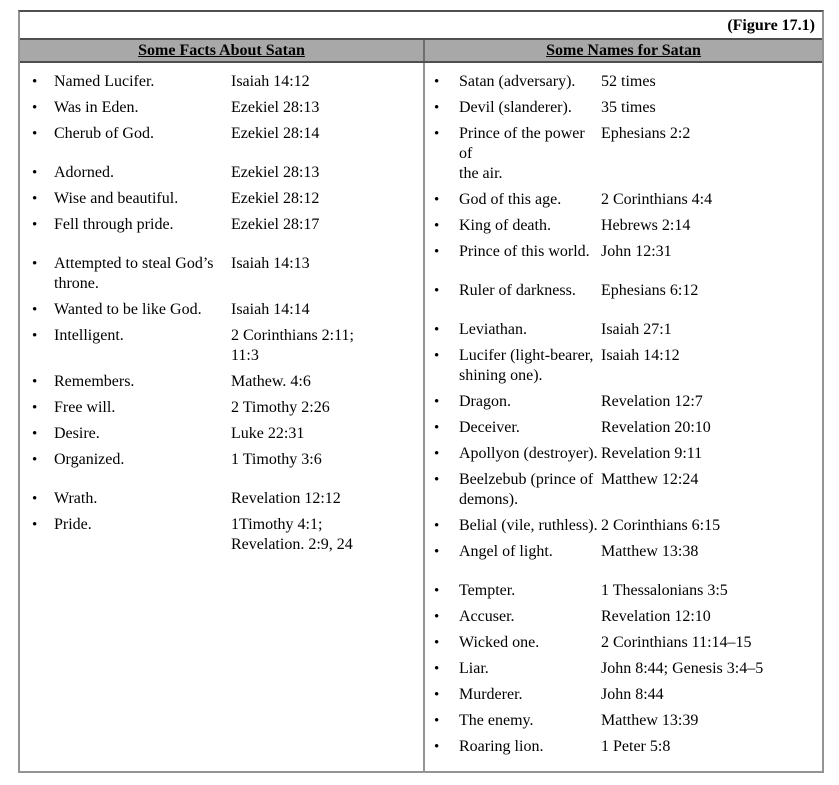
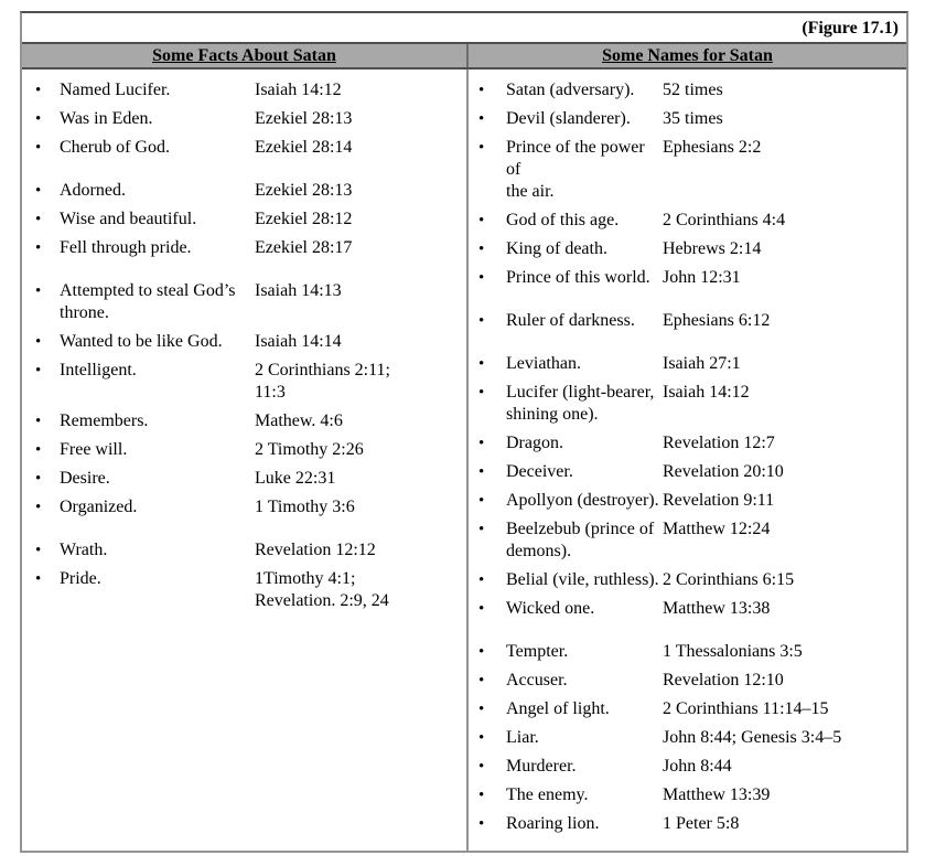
  (Figure 17.1)
  Some Facts About Satan
  Some Names for Satan
  •
  Named Lucifer.
  Isaiah 14:12
  •
  Was in Eden.
  Ezekiel 28:13
  •
  Cherub of God.
  Ezekiel 28:14
  •
  Adorned.
  Ezekiel 28:13
  •
  Wise and beautiful.
  Ezekiel 28:12
  •
  Fell through pride.
  Ezekiel 28:17
  •
  Attempted to steal God’s
  throne.
  Isaiah 14:13
  •
  Wanted to be like God.
  Isaiah 14:14
  •
  Intelligent.
  2 Corinthians 2:11;
  11:3
  •
  Remembers.
  Mathew. 4:6
  •
  Free will.
  2 Timothy 2:26
  •
  Desire.
  Luke 22:31
  •
  Organized.
  1 Timothy 3:6
  •
  Wrath.
  Revelation 12:12
  •
  Pride.
  1Timothy 4:1;
  Revelation. 2:9, 24
  •
  Satan (adversary).
  52 times
  •
  Devil (slanderer).
  35 times
  •
  Prince of the power of
  the air.
  Ephesians 2:2
  •
  God of this age.
  2 Corinthians 4:4
  •
  King of death.
  Hebrews 2:14
  •
  Prince of this world.
  John 12:31
  •
  Ruler of darkness.
  Ephesians 6:12
  •
  Leviathan.
  Isaiah 27:1
  •
  Lucifer (light-bearer,
  shining one).
  Isaiah 14:12
  •
  Dragon.
  Revelation 12:7
  •
  Deceiver.
  Revelation 20:10
  •
  Apollyon (destroyer).
  Revelation 9:11
  •
  Beelzebub (prince of
  demons).
  Matthew 12:24
  •
  Belial (vile, ruthless).
  2 Corinthians 6:15
  •
- Angel of light.
+ Wicked one.
  Matthew 13:38
  •
  Tempter.
  1 Thessalonians 3:5
  •
  Accuser.
  Revelation 12:10
  •
- Wicked one.
+ Angel of light.
  2 Corinthians 11:14–15
  •
  Liar.
  John 8:44; Genesis 3:4–5
  •
  Murderer.
  John 8:44
  •
  The enemy.
  Matthew 13:39
  •
  Roaring lion.
  1 Peter 5:8
